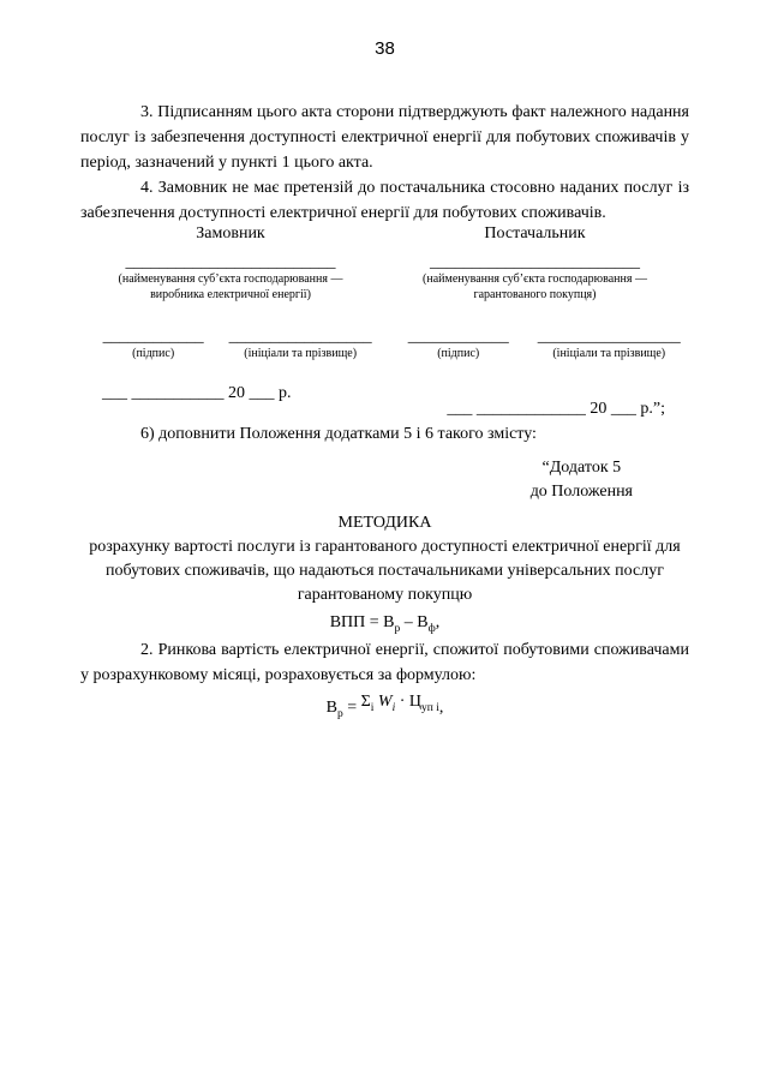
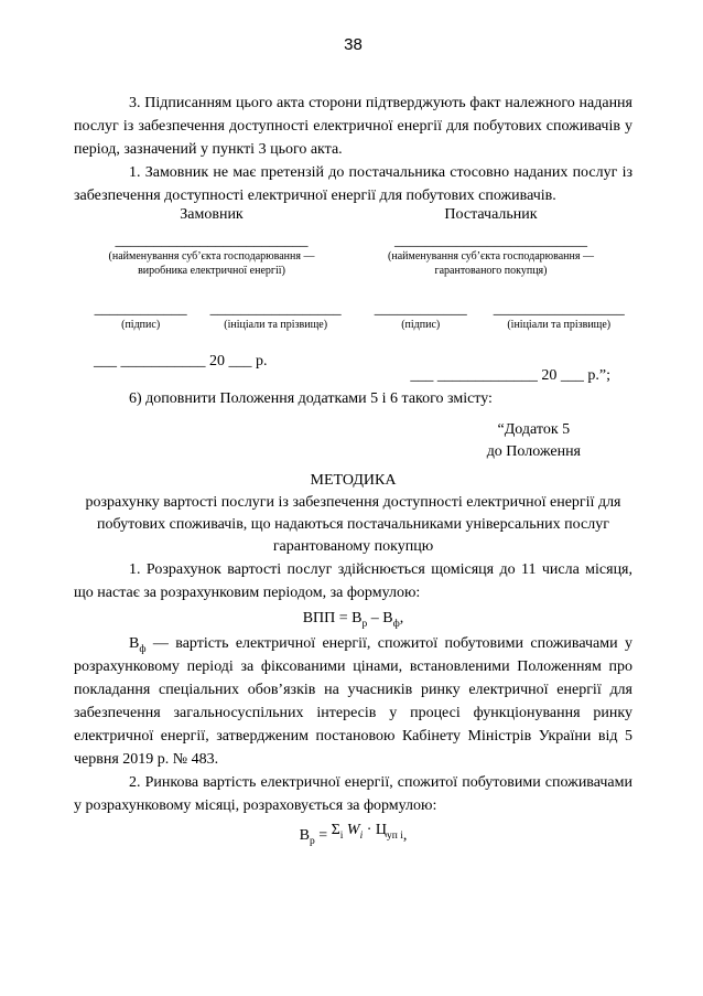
  38
- 3. Підписанням цього акта сторони підтверджують факт належного надання послуг із забезпечення доступності електричної енергії для побутових споживачів у період, зазначений у пункті 1 цього акта.
+ 3. Підписанням цього акта сторони підтверджують факт належного надання послуг із забезпечення доступності електричної енергії для побутових споживачів у період, зазначений у пункті 3 цього акта.
- 4. Замовник не має претензій до постачальника стосовно наданих послуг із забезпечення доступності електричної енергії для побутових споживачів.
+ 1. Замовник не має претензій до постачальника стосовно наданих послуг із забезпечення доступності електричної енергії для побутових споживачів.
  Замовник
  Постачальник
  _________________________
  (найменування суб’єкта господарювання —
  виробника електричної енергії)
  _________________________
  (найменування суб’єкта господарювання —
  гарантованого покупця)
  ____________
  (підпис)
  _________________
  (ініціали та прізвище)
  ____________
  (підпис)
  _________________
  (ініціали та прізвище)
  ___ ___________ 20 ___ р.
  ___ _____________ 20 ___ р.”;
  6) доповнити Положення додатками 5 і 6 такого змісту:
  “Додаток 5
  до Положення
  МЕТОДИКА
- розрахунку вартості послуги із гарантованого доступності електричної енергії для побутових споживачів, що надаються постачальниками універсальних послуг гарантованому покупцю
+ розрахунку вартості послуги із забезпечення доступності електричної енергії для побутових споживачів, що надаються постачальниками універсальних послуг гарантованому покупцю
+ 1. Розрахунок вартості послуг здійснюється щомісяця до 11 числа місяця, що настає за розрахунковим періодом, за формулою:
  ВПП = Вр – Вф,
+ Вф — вартість електричної енергії, спожитої побутовими споживачами у розрахунковому періоді за фіксованими цінами, встановленими Положенням про покладання спеціальних обов’язків на учасників ринку електричної енергії для забезпечення загальносуспільних інтересів у процесі функціонування ринку електричної енергії, затвердженим постановою Кабінету Міністрів України від 5 червня 2019 р. № 483.
  2. Ринкова вартість електричної енергії, спожитої побутовими споживачами у розрахунковому місяці, розраховується за формулою:
  Вр = Σі Wі · Цуп і,
